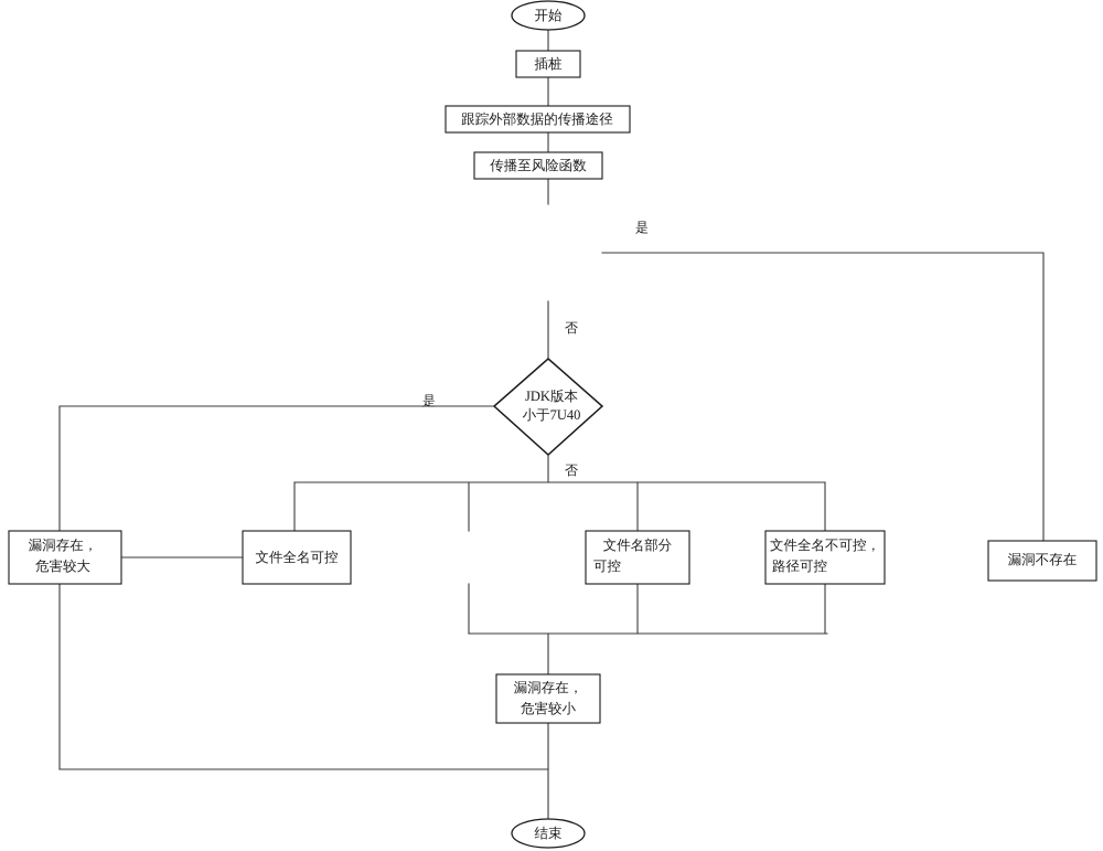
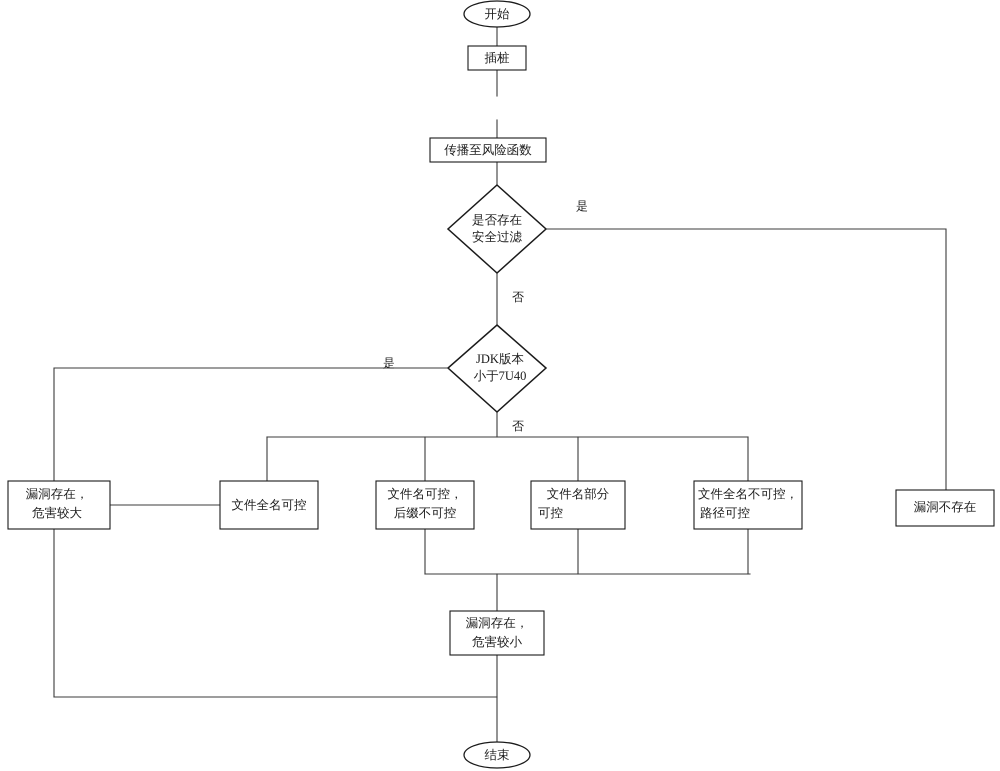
  开始
  插桩
- 跟踪外部数据的传播途径
  传播至风险函数
+ 是否存在
+ 安全过滤
  JDK版本
  小于7U40
  漏洞存在，
  危害较大
  文件全名可控
+ 文件名可控，
+ 后缀不可控
  文件名部分
  可控
  文件全名不可控，
  路径可控
  漏洞不存在
  漏洞存在，
  危害较小
  结束
  是
  否
  是
  否
